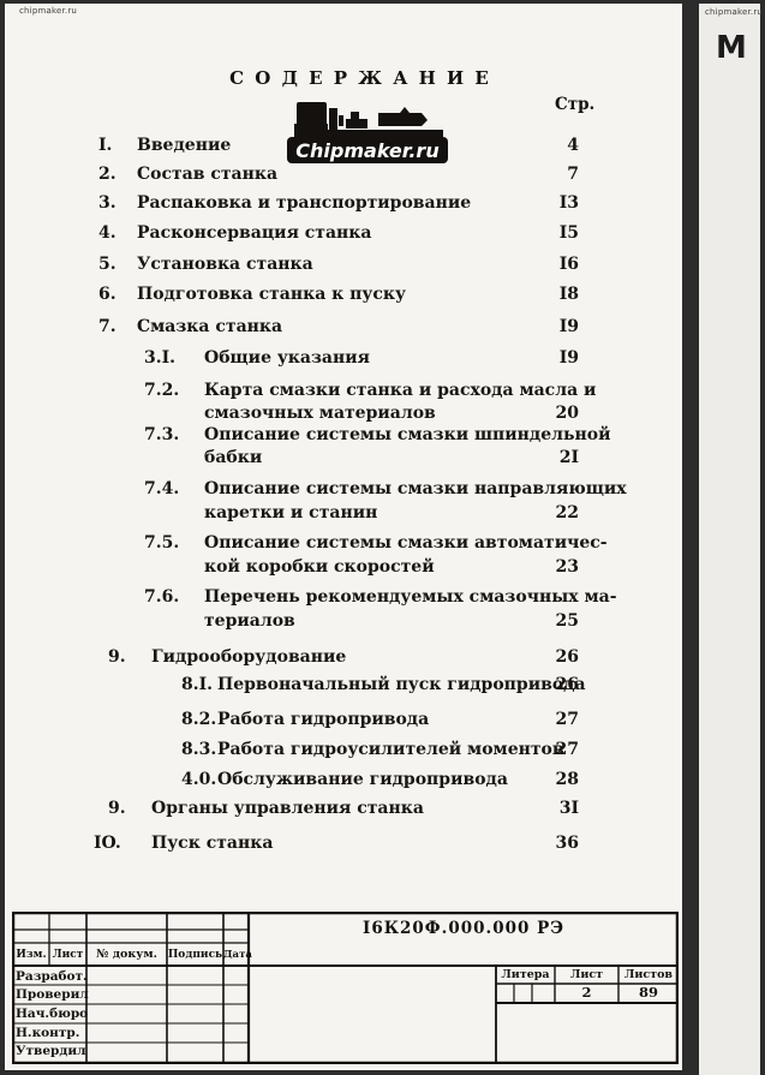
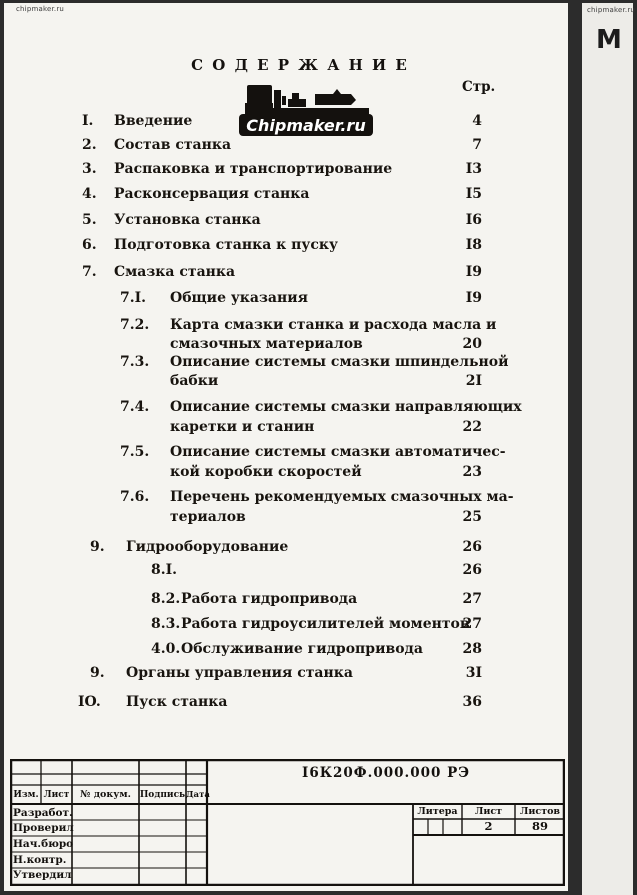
  chipmaker.ru
  С О Д Е Р Ж А Н И Е
  Стр.
  Chipmaker.ru
  I.
  Введение
  4
  2.
  Состав станка
  7
  3.
  Распаковка и транспортирование
  I3
  4.
  Расконсервация станка
  I5
  5.
  Установка станка
  I6
  6.
  Подготовка станка к пуску
  I8
  7.
  Смазка станка
  I9
- 3.I.
+ 7.I.
  Общие указания
  I9
  7.2.
  Карта смазки станка и расхода масла и
  смазочных материалов
  20
  7.3.
  Описание системы смазки шпиндельной
  бабки
  2I
  7.4.
  Описание системы смазки направляющих
  каретки и станин
  22
  7.5.
  Описание системы смазки автоматичес-
  кой коробки скоростей
  23
  7.6.
  Перечень рекомендуемых смазочных ма-
  териалов
  25
  9.
  Гидрооборудование
  26
  8.I.
- Первоначальный пуск гидропривода
  26
  8.2.
  Работа гидропривода
  27
  8.3.
  Работа гидроусилителей моментов
  27
  4.0.
  Обслуживание гидропривода
  28
  9.
  Органы управления станка
  3I
  IO.
  Пуск станка
  36
  I6К20Ф.000.000 РЭ
  Изм.
  Лист
  № докум.
  Подпись
  Дата
  Разработ.
  Проверил
  Нач.бюро
  Н.контр.
  Утвердил
  Литера
  Лист
  Листов
  2
  89
  chipmaker.ru
  М
